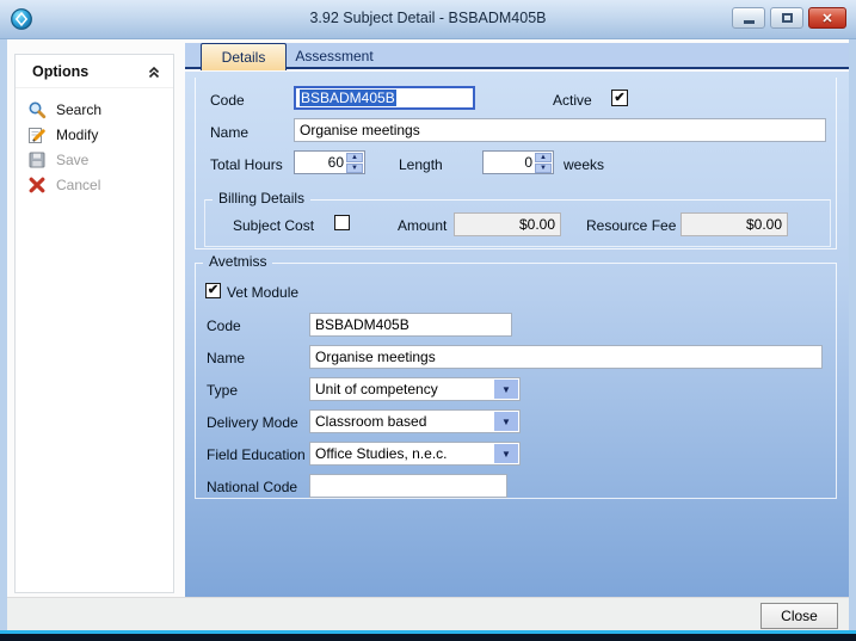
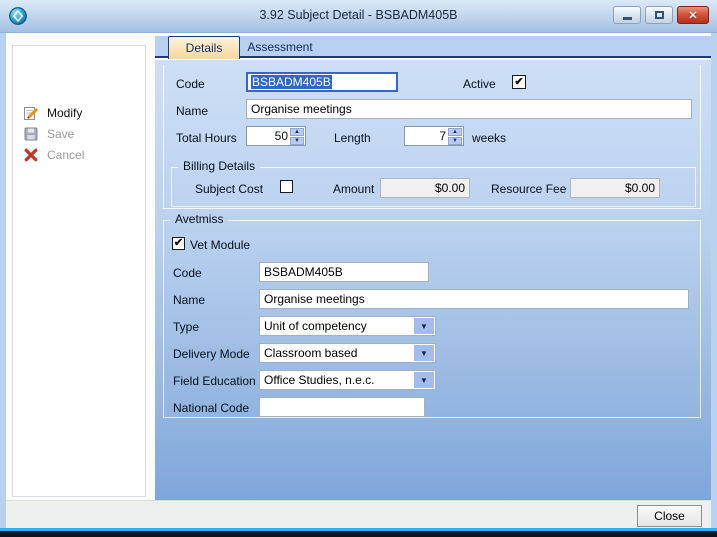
  3.92 Subject Detail - BSBADM405B
  ✕
- Options
- Search
  Modify
  Save
  Cancel
  Details
  Assessment
  Code
  BSBADM405B
  Active
  ✔
  Name
  Organise meetings
  Total Hours
- 60
+ 50
  Length
- 0
+ 7
  weeks
  Billing Details
  Subject Cost
  Amount
  $0.00
  Resource Fee
  $0.00
  Avetmiss
  ✔
  Vet Module
  Code
  BSBADM405B
  Name
  Organise meetings
  Type
  Unit of competency
  ▼
  Delivery Mode
  Classroom based
  ▼
  Field Education
  Office Studies, n.e.c.
  ▼
  National Code
  Close
